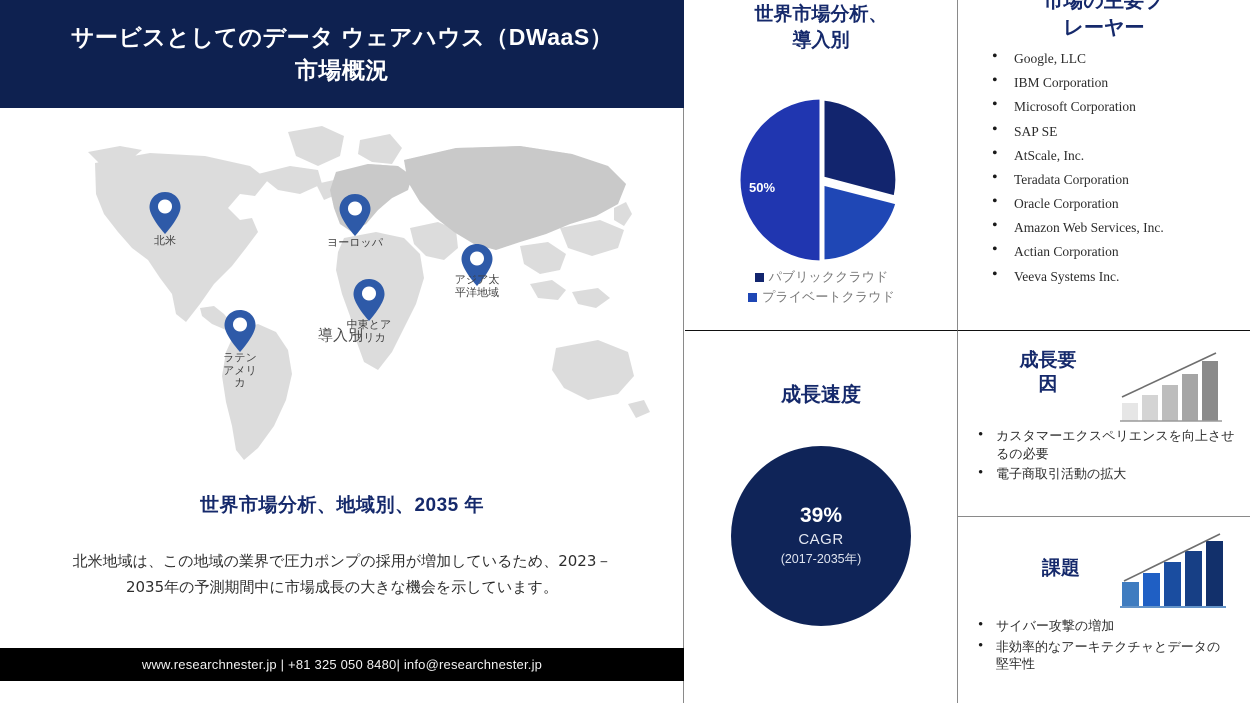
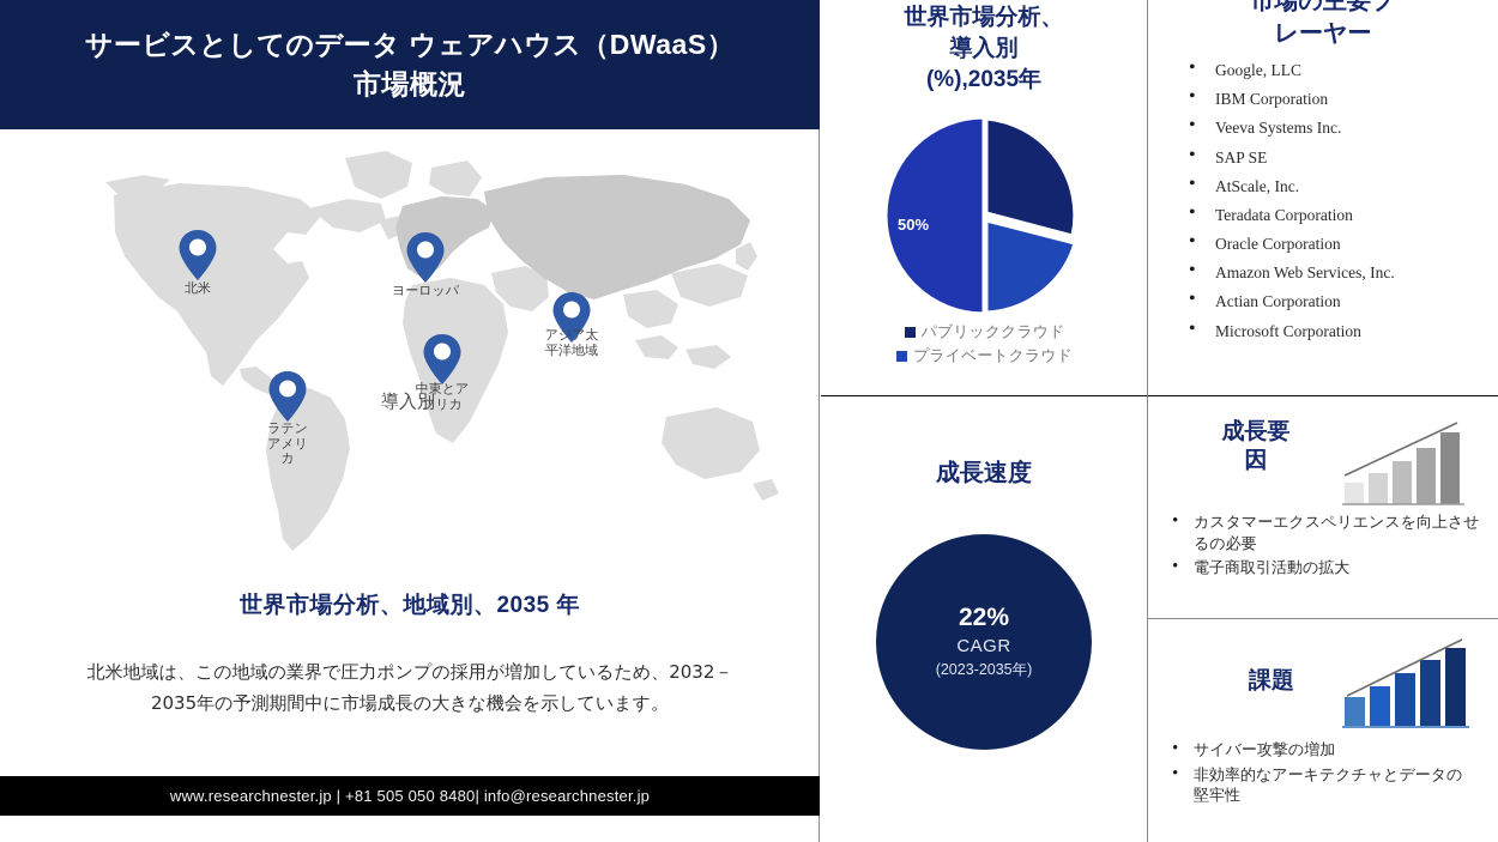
  サービスとしてのデータ ウェアハウス（DWaaS）
  市場概況
  北米
  ヨーロッパ
  アジア太平洋地域
  中東とアフリカ
  ラテンアメリカ
  導入別
  世界市場分析、地域別、2035 年
- 北米地域は、この地域の業界で圧力ポンプの採用が増加しているため、2023－2035年の予測期間中に市場成長の大きな機会を示しています。
+ 北米地域は、この地域の業界で圧力ポンプの採用が増加しているため、2032－2035年の予測期間中に市場成長の大きな機会を示しています。
- www.researchnester.jp | +81 325 050 8480| info@researchnester.jp
+ www.researchnester.jp | +81 505 050 8480| info@researchnester.jp
  世界市場分析、
  導入別
+ (%),2035年
  50%
  パブリッククラウド
  プライベートクラウド
  市場の主要プ
  レーヤー
  Google, LLC
  IBM Corporation
- Microsoft Corporation
+ Veeva Systems Inc.
  SAP SE
  AtScale, Inc.
  Teradata Corporation
  Oracle Corporation
  Amazon Web Services, Inc.
  Actian Corporation
- Veeva Systems Inc.
+ Microsoft Corporation
  成長速度
- 39%
+ 22%
  CAGR
- (2017-2035年)
+ (2023-2035年)
  成長要
  因
  カスタマーエクスペリエンスを向上させるの必要
  電子商取引活動の拡大
  課題
  サイバー攻撃の増加
  非効率的なアーキテクチャとデータの堅牢性
